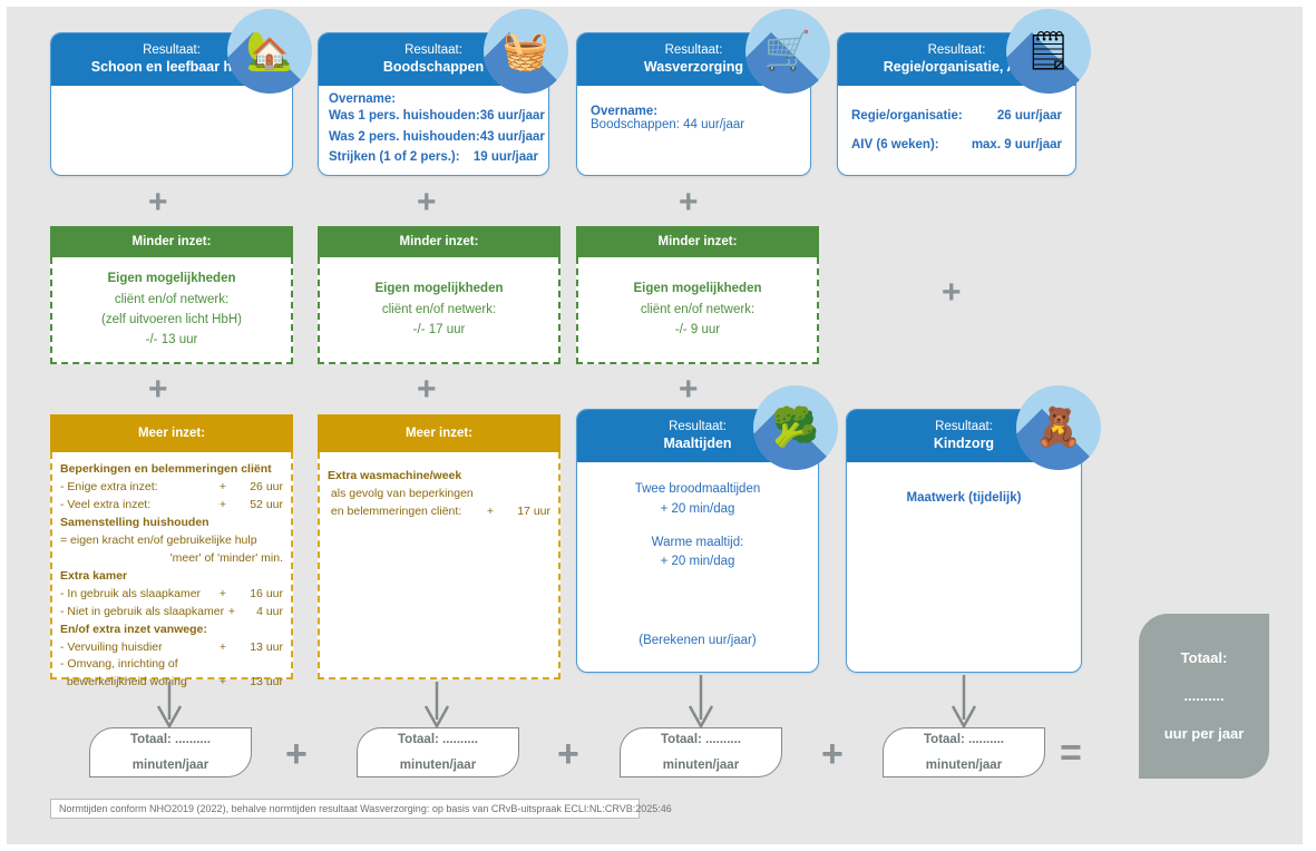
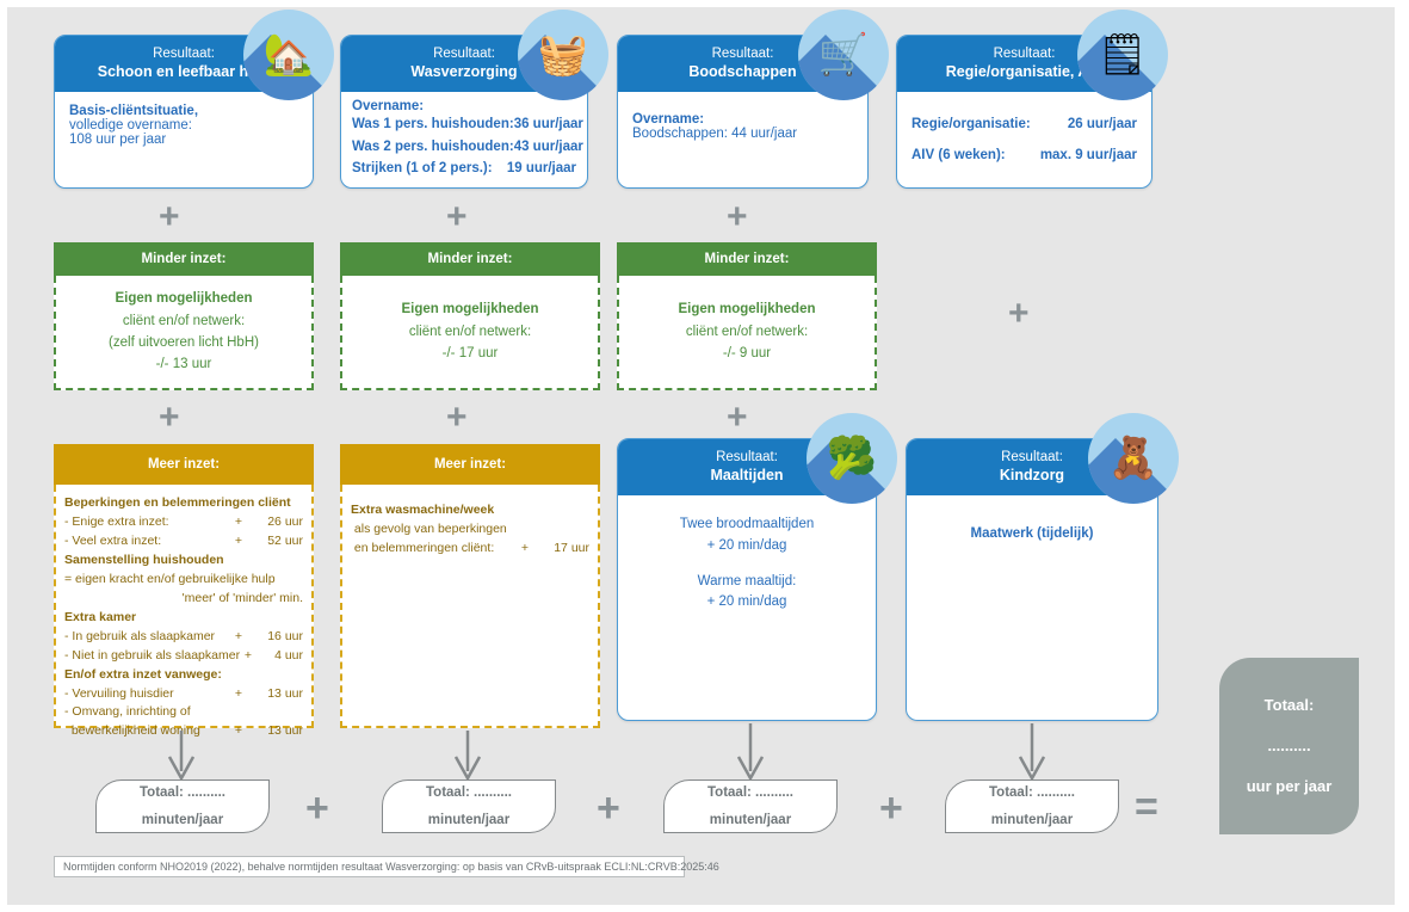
  Resultaat:
  Schoon en leefbaar
  🏡
+ Basis-cliëntsituatie,
+ volledige overname:
+ 108 uur per jaar
  Resultaat:
- Boodschappen
+ Wasverzorging
  🧺
  Overname:
  Was 1 pers. huishouden:
  36 uur/jaar
  Was 2 pers. huishouden:
  43 uur/jaar
  Strijken (1 of 2 pers.):
  19 uur/jaar
  Resultaat:
- Wasverzorging
+ Boodschappen
  🛒
  Overname:
  Boodschappen: 44 uur/jaar
  Resultaat:
  Regie/organisatie,
  🗒
  Regie/organisatie:
  26 uur/jaar
  AIV (6 weken):
  max. 9 uur/jaar
  +
  +
  +
  Minder inzet:
  Eigen mogelijkheden
  cliënt en/of netwerk:
  (zelf uitvoeren licht HbH)
  -/- 13 uur
  Minder inzet:
  Eigen mogelijkheden
  cliënt en/of netwerk:
  -/- 17 uur
  Minder inzet:
  Eigen mogelijkheden
  cliënt en/of netwerk:
  -/- 9 uur
  +
  +
  +
  +
  Meer inzet:
  Beperkingen en belemmeringen cliënt
  - Enige extra inzet:
  +
  26 uur
  - Veel extra inzet:
  +
  52 uur
  Samenstelling huishouden
  = eigen kracht en/of gebruikelijke hulp
  'meer' of 'minder' min.
  Extra kamer
  - In gebruik als slaapkamer
  +
  16 uur
  - Niet in gebruik als slaapkamer
  +
  4 uur
  En/of extra inzet vanwege:
  - Vervuiling huisdier
  +
  13 uur
  - Omvang, inrichting of
  bewerkelijkheid woing
  +
  13 uur
  Meer inzet:
  Extra wasmachine/week
  als gevolg van beperkingen
  en belemmeringen cliënt:
  +
  17 uur
  Resultaat:
  Maaltijden
  🥦
  Twee broodmaaltijden
  + 20 min/dag
  Warme maaltijd:
  + 20 min/dag
- (Berekenen uur/jaar)
  Resultaat:
  Kindzorg
  🧸
  Maatwerk (tijdelijk)
  Totaal: ..........
  minuten/jaar
  +
  Totaal: ..........
  minuten/jaar
  +
  Totaal: ..........
  minuten/jaar
  +
  Totaal: ..........
  minuten/jaar
  =
  Totaal:
  ..........
  uur per jaar
  Normtijden conform NHO2019 (2022), behalve normtijden resultaat Wasverzorging: op basis van CRvB-uitspraak ECLI:NL:CRVB:2025:46
